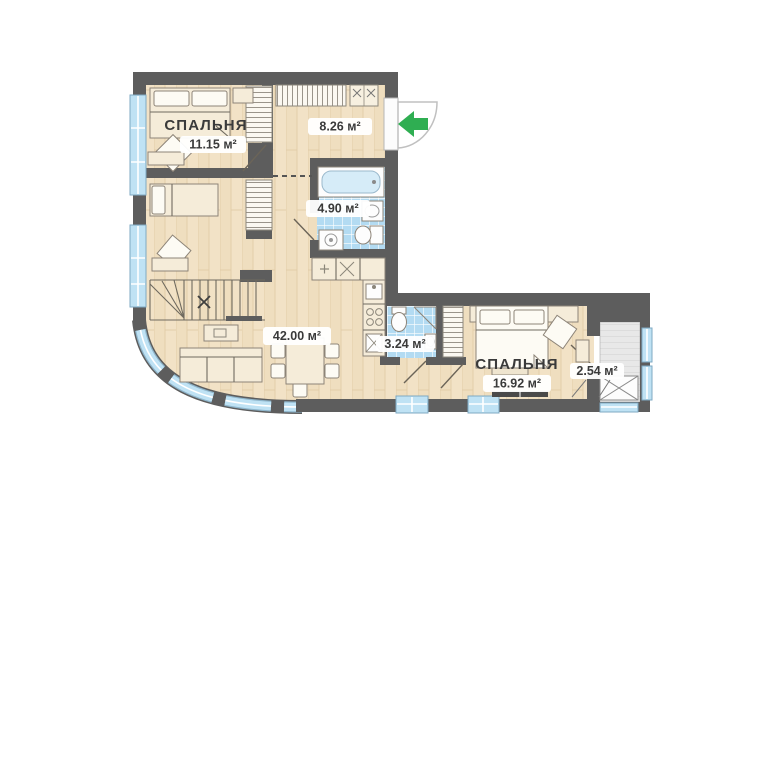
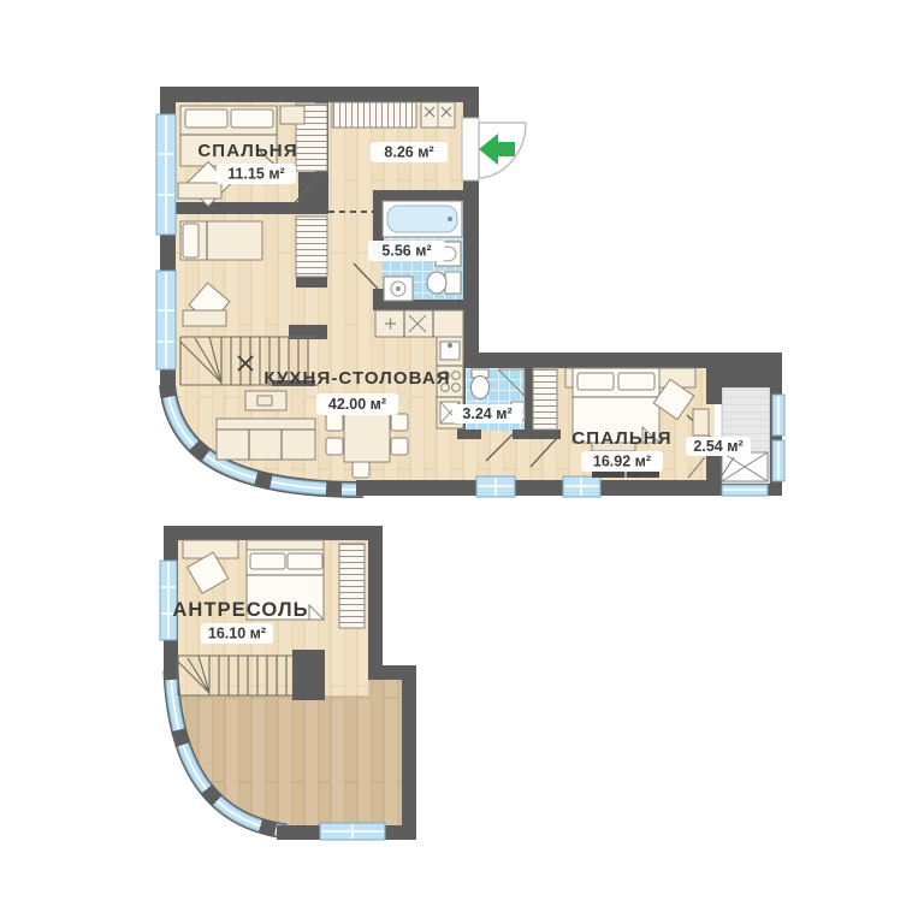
  СПАЛЬНЯ
  11.15 м²
  8.26 м²
- 4.90 м²
+ 5.56 м²
+ КУХНЯ-СТОЛОВАЯ
  42.00 м²
  3.24 м²
  СПАЛЬНЯ
  16.92 м²
  2.54 м²
+ АНТРЕСОЛЬ
+ 16.10 м²
